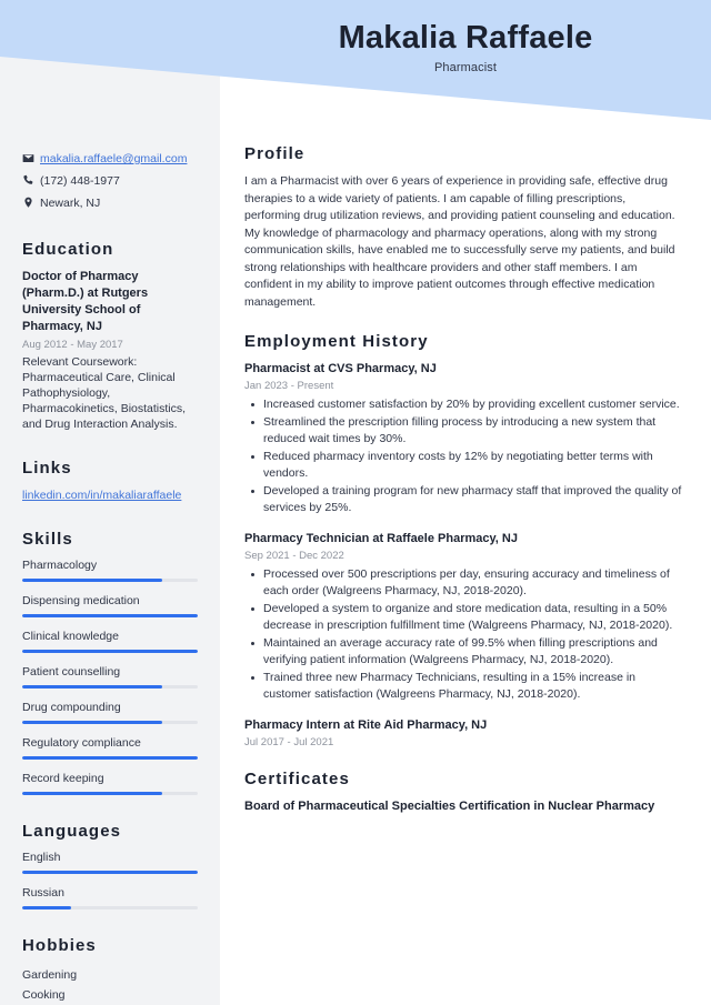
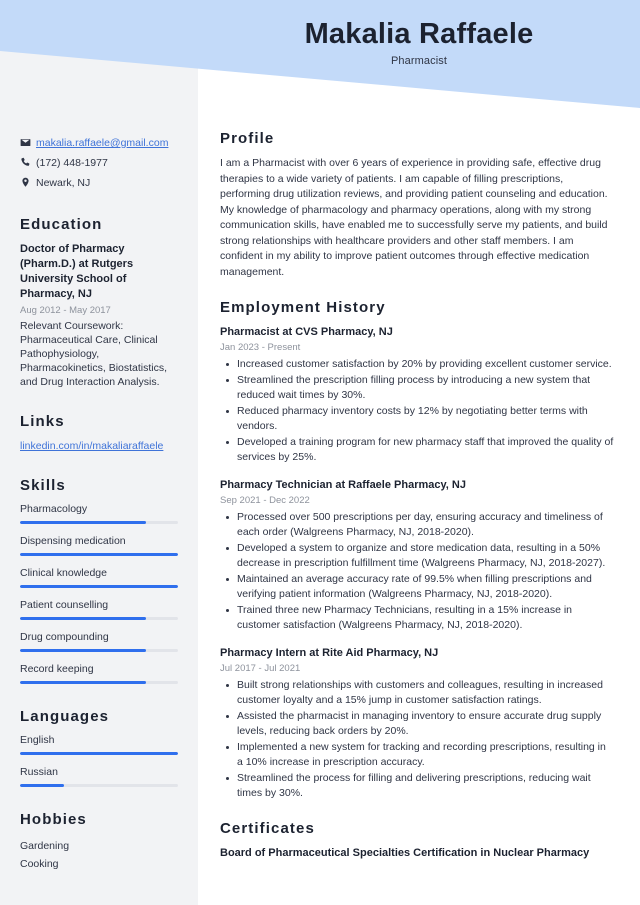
  Makalia Raffaele
  Pharmacist
  makalia.raffaele@gmail.com
  (172) 448-1977
  Newark, NJ
  Education
  Doctor of Pharmacy (Pharm.D.) at Rutgers University School of Pharmacy, NJ
  Aug 2012 - May 2017
  Relevant Coursework: Pharmaceutical Care, Clinical Pathophysiology, Pharmacokinetics, Biostatistics, and Drug Interaction Analysis.
  Links
  linkedin.com/in/makaliaraffaele
  Skills
  Pharmacology
  Dispensing medication
  Clinical knowledge
  Patient counselling
  Drug compounding
- Regulatory compliance
  Record keeping
  Languages
  English
  Russian
  Hobbies
  Gardening
  Cooking
  Profile
  I am a Pharmacist with over 6 years of experience in providing safe, effective drug therapies to a wide variety of patients. I am capable of filling prescriptions, performing drug utilization reviews, and providing patient counseling and education. My knowledge of pharmacology and pharmacy operations, along with my strong communication skills, have enabled me to successfully serve my patients, and build strong relationships with healthcare providers and other staff members. I am confident in my ability to improve patient outcomes through effective medication management.
  Employment History
  Pharmacist at CVS Pharmacy, NJ
  Jan 2023 - Present
  Increased customer satisfaction by 20% by providing excellent customer service.
  Streamlined the prescription filling process by introducing a new system that reduced wait times by 30%.
  Reduced pharmacy inventory costs by 12% by negotiating better terms with vendors.
  Developed a training program for new pharmacy staff that improved the quality of services by 25%.
  Pharmacy Technician at Raffaele Pharmacy, NJ
  Sep 2021 - Dec 2022
  Processed over 500 prescriptions per day, ensuring accuracy and timeliness of each order (Walgreens Pharmacy, NJ, 2018-2020).
- Developed a system to organize and store medication data, resulting in a 50% decrease in prescription fulfillment time (Walgreens Pharmacy, NJ, 2018-2020).
+ Developed a system to organize and store medication data, resulting in a 50% decrease in prescription fulfillment time (Walgreens Pharmacy, NJ, 2018-2027).
  Maintained an average accuracy rate of 99.5% when filling prescriptions and verifying patient information (Walgreens Pharmacy, NJ, 2018-2020).
  Trained three new Pharmacy Technicians, resulting in a 15% increase in customer satisfaction (Walgreens Pharmacy, NJ, 2018-2020).
  Pharmacy Intern at Rite Aid Pharmacy, NJ
  Jul 2017 - Jul 2021
+ Built strong relationships with customers and colleagues, resulting in increased customer loyalty and a 15% jump in customer satisfaction ratings.
+ Assisted the pharmacist in managing inventory to ensure accurate drug supply levels, reducing back orders by 20%.
+ Implemented a new system for tracking and recording prescriptions, resulting in a 10% increase in prescription accuracy.
+ Streamlined the process for filling and delivering prescriptions, reducing wait times by 30%.
  Certificates
  Board of Pharmaceutical Specialties Certification in Nuclear Pharmacy
